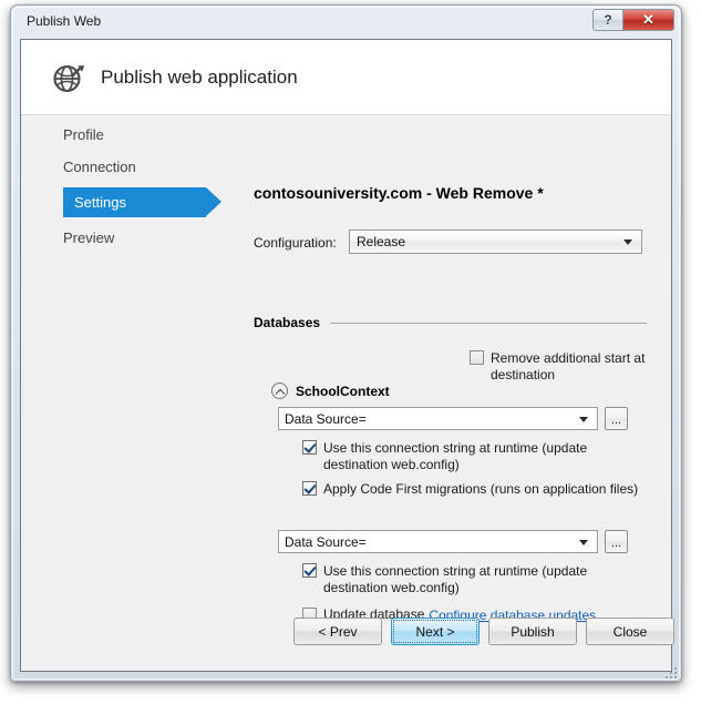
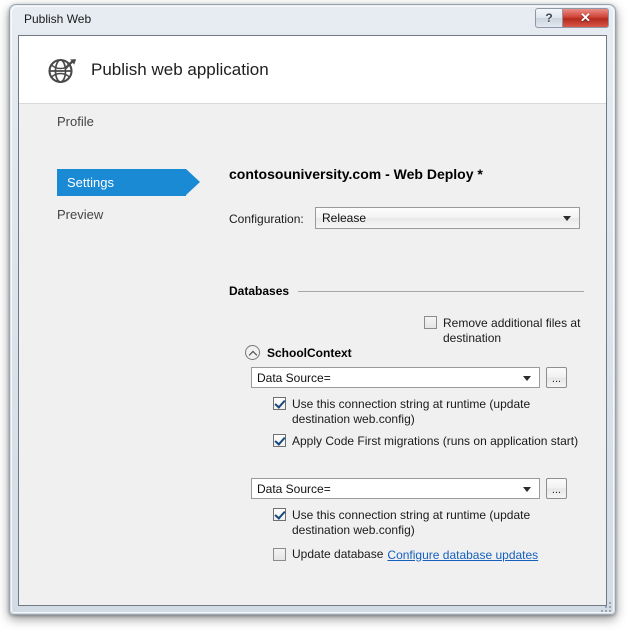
  Publish Web
  ?
  ✕
  Publish web application
  Profile
- Connection
  Settings
  Preview
- contosouniversity.com - Web Remove *
+ contosouniversity.com - Web Deploy *
  Configuration:
  Release
- Remove additional start at destination
+ Remove additional files at destination
  Databases
  SchoolContext
  Data Source=
  ...
  Use this connection string at runtime (update destination web.config)
- Apply Code First migrations (runs on application files)
+ Apply Code First migrations (runs on application start)
  Data Source=
  ...
  Use this connection string at runtime (update destination web.config)
  Update database
  Configure database updates
- < Prev
- Next >
- Publish
- Close
